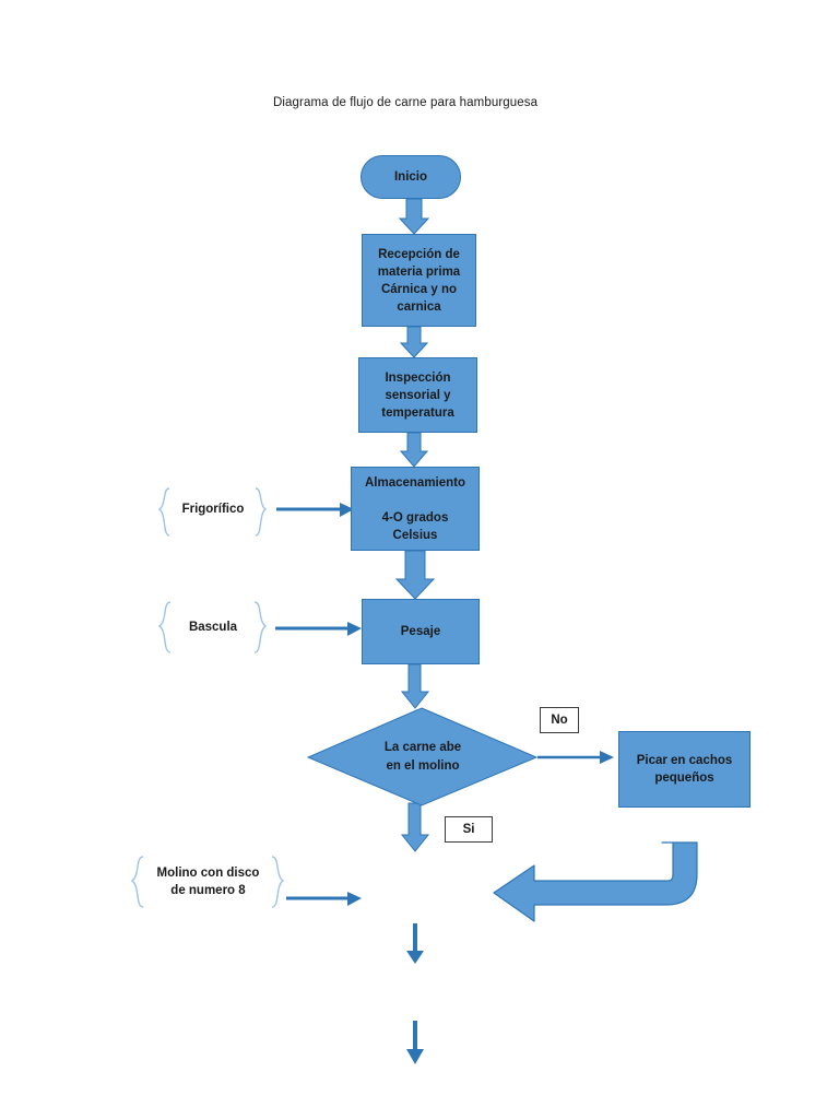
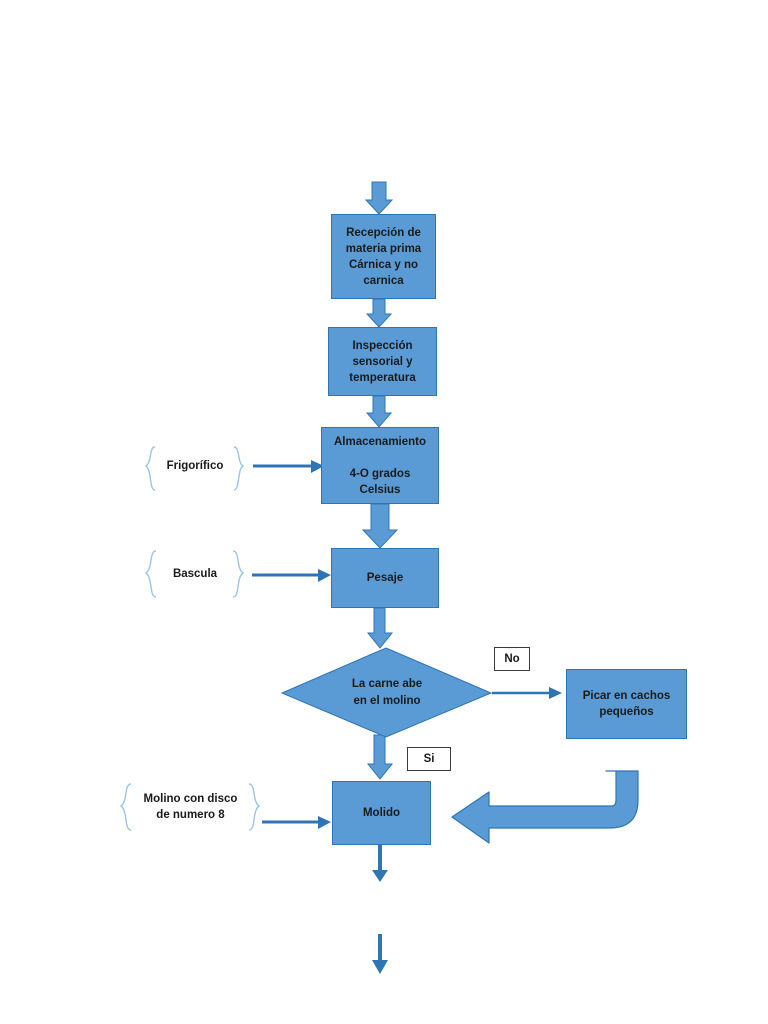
- Diagrama de flujo de carne para hamburguesa
- Inicio
  Recepción de
  materia prima
  Cárnica y no
  carnica
  Inspección
  sensorial y
  temperatura
  Almacenamiento
  4-O grados
  Celsius
  Pesaje
  La carne abe
  en el molino
  Picar en cachos
  pequeños
+ Molido
  No
  Si
  Frigorífico
  Bascula
  Molino con disco
  de numero 8
